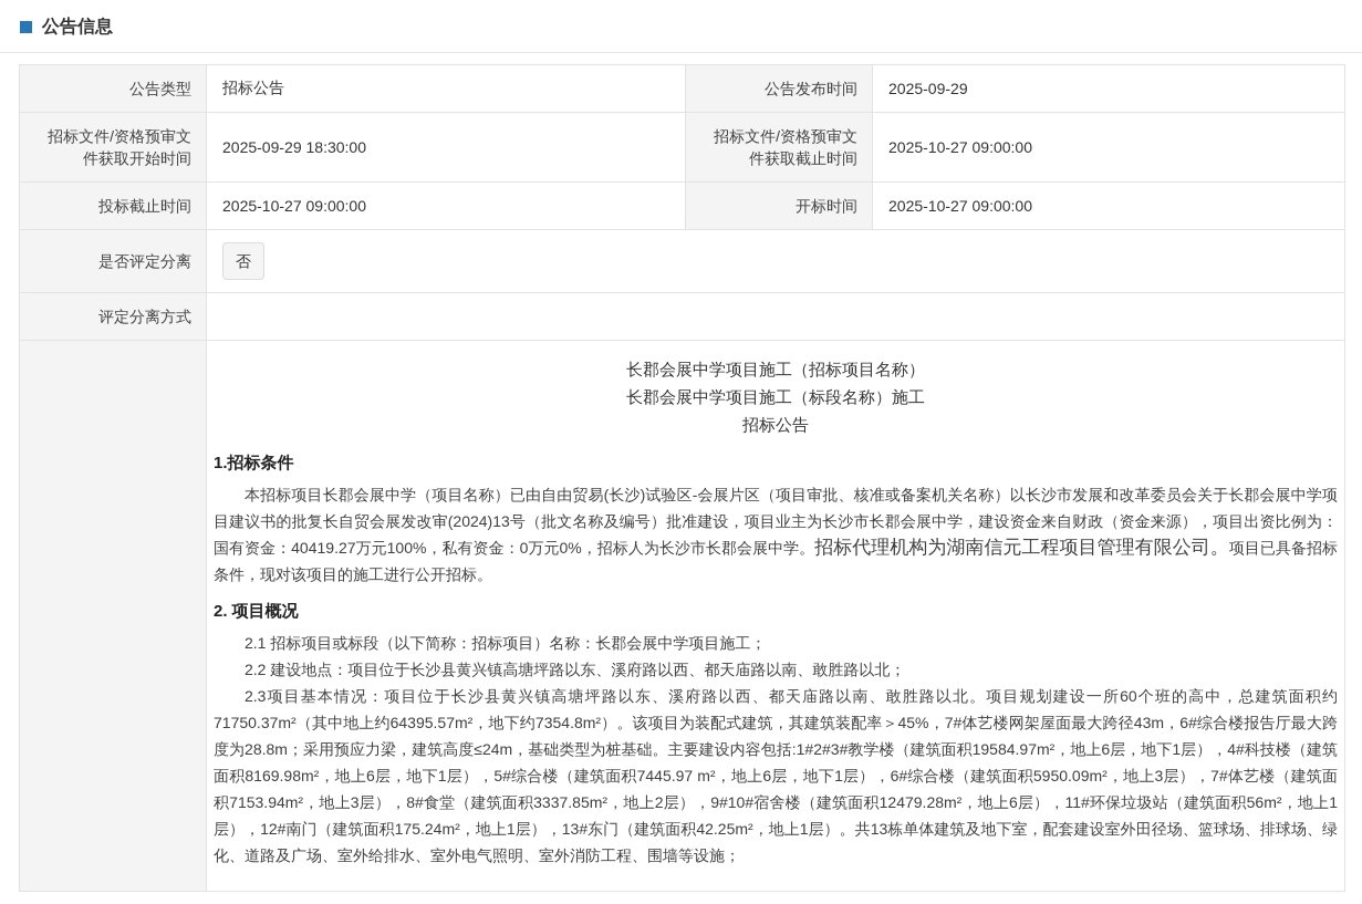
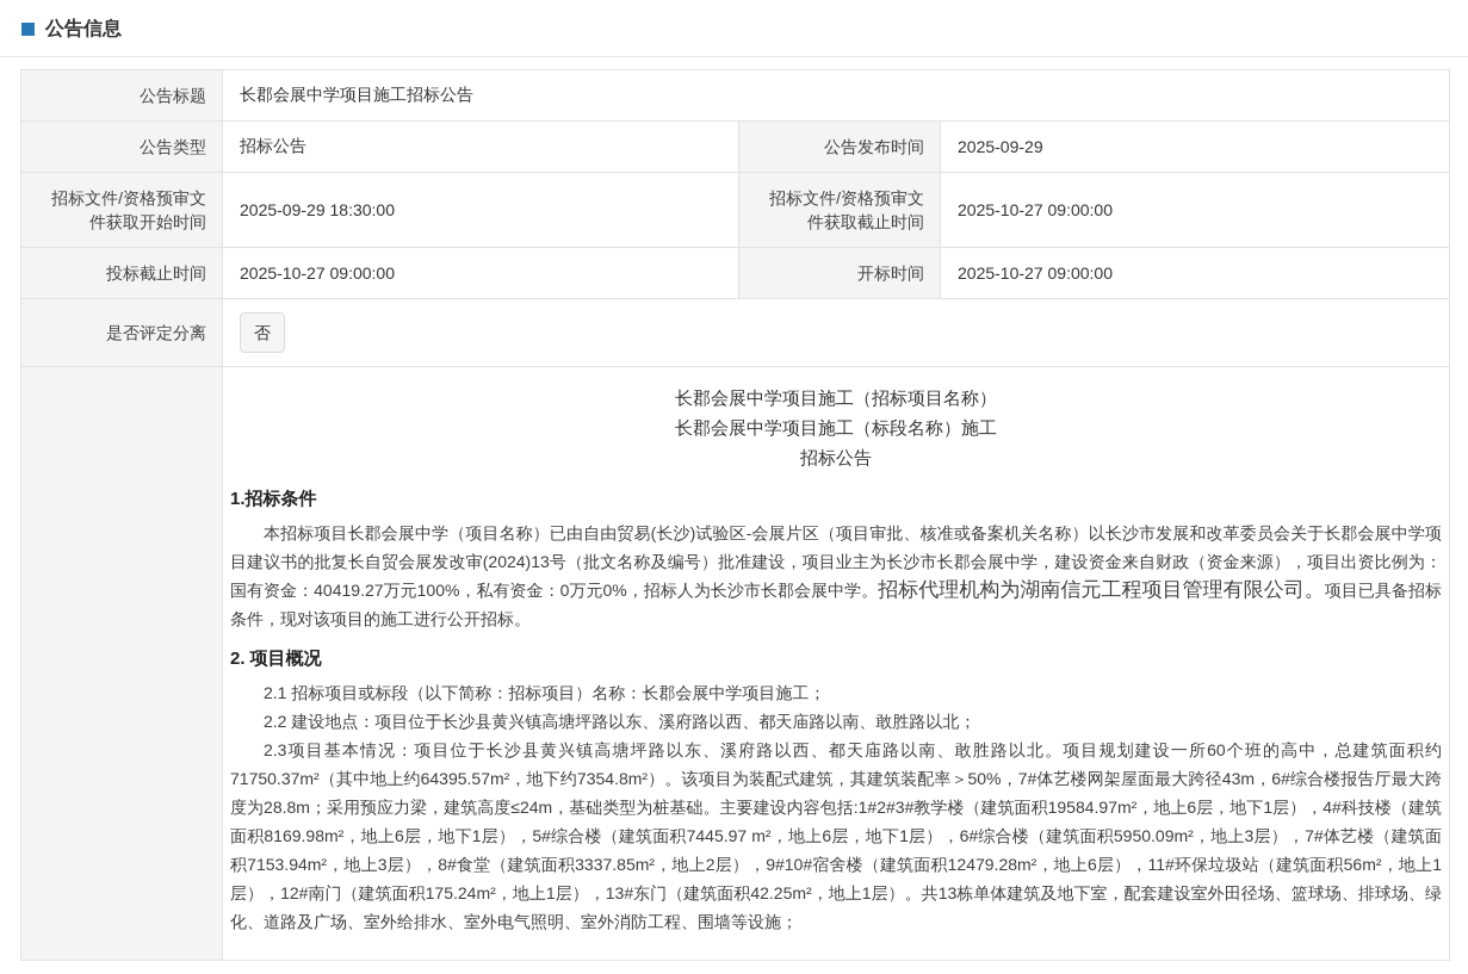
  公告信息
+ 公告标题	长郡会展中学项目施工招标公告
  公告类型	招标公告	公告发布时间	2025-09-29
  招标文件/资格预审文件获取开始时间	2025-09-29 18:30:00	招标文件/资格预审文件获取截止时间	2025-10-27 09:00:00
  投标截止时间	2025-10-27 09:00:00	开标时间	2025-10-27 09:00:00
  是否评定分离	否
- 评定分离方式
- 	长郡会展中学项目施工（招标项目名称） 长郡会展中学项目施工（标段名称）施工 招标公告 1.招标条件 本招标项目长郡会展中学（项目名称）已由自由贸易(长沙)试验区-会展片区（项目审批、核准或备案机关名称）以长沙市发展和改革委员会关于长郡会展中学项目建议书的批复长自贸会展发改审(2024)13号（批文名称及编号）批准建设，项目业主为长沙市长郡会展中学，建设资金来自财政（资金来源），项目出资比例为：国有资金：40419.27万元100%，私有资金：0万元0%，招标人为长沙市长郡会展中学。招标代理机构为湖南信元工程项目管理有限公司。项目已具备招标条件，现对该项目的施工进行公开招标。 2. 项目概况 2.1 招标项目或标段（以下简称：招标项目）名称：长郡会展中学项目施工； 2.2 建设地点：项目位于长沙县黄兴镇高塘坪路以东、溪府路以西、都天庙路以南、敢胜路以北； 2.3项目基本情况：项目位于长沙县黄兴镇高塘坪路以东、溪府路以西、都天庙路以南、敢胜路以北。项目规划建设一所60个班的高中，总建筑面积约71750.37m²（其中地上约64395.57m²，地下约7354.8m²）。该项目为装配式建筑，其建筑装配率＞45%，7#体艺楼网架屋面最大跨径43m，6#综合楼报告厅最大跨度为28.8m；采用预应力梁，建筑高度≤24m，基础类型为桩基础。主要建设内容包括:1#2#3#教学楼（建筑面积19584.97m²，地上6层，地下1层），4#科技楼（建筑面积8169.98m²，地上6层，地下1层），5#综合楼（建筑面积7445.97 m²，地上6层，地下1层），6#综合楼（建筑面积5950.09m²，地上3层），7#体艺楼（建筑面积7153.94m²，地上3层），8#食堂（建筑面积3337.85m²，地上2层），9#10#宿舍楼（建筑面积12479.28m²，地上6层），11#环保垃圾站（建筑面积56m²，地上1层），12#南门（建筑面积175.24m²，地上1层），13#东门（建筑面积42.25m²，地上1层）。共13栋单体建筑及地下室，配套建设室外田径场、篮球场、排球场、绿化、道路及广场、室外给排水、室外电气照明、室外消防工程、围墙等设施；
+ 	长郡会展中学项目施工（招标项目名称） 长郡会展中学项目施工（标段名称）施工 招标公告 1.招标条件 本招标项目长郡会展中学（项目名称）已由自由贸易(长沙)试验区-会展片区（项目审批、核准或备案机关名称）以长沙市发展和改革委员会关于长郡会展中学项目建议书的批复长自贸会展发改审(2024)13号（批文名称及编号）批准建设，项目业主为长沙市长郡会展中学，建设资金来自财政（资金来源），项目出资比例为：国有资金：40419.27万元100%，私有资金：0万元0%，招标人为长沙市长郡会展中学。招标代理机构为湖南信元工程项目管理有限公司。项目已具备招标条件，现对该项目的施工进行公开招标。 2. 项目概况 2.1 招标项目或标段（以下简称：招标项目）名称：长郡会展中学项目施工； 2.2 建设地点：项目位于长沙县黄兴镇高塘坪路以东、溪府路以西、都天庙路以南、敢胜路以北； 2.3项目基本情况：项目位于长沙县黄兴镇高塘坪路以东、溪府路以西、都天庙路以南、敢胜路以北。项目规划建设一所60个班的高中，总建筑面积约71750.37m²（其中地上约64395.57m²，地下约7354.8m²）。该项目为装配式建筑，其建筑装配率＞50%，7#体艺楼网架屋面最大跨径43m，6#综合楼报告厅最大跨度为28.8m；采用预应力梁，建筑高度≤24m，基础类型为桩基础。主要建设内容包括:1#2#3#教学楼（建筑面积19584.97m²，地上6层，地下1层），4#科技楼（建筑面积8169.98m²，地上6层，地下1层），5#综合楼（建筑面积7445.97 m²，地上6层，地下1层），6#综合楼（建筑面积5950.09m²，地上3层），7#体艺楼（建筑面积7153.94m²，地上3层），8#食堂（建筑面积3337.85m²，地上2层），9#10#宿舍楼（建筑面积12479.28m²，地上6层），11#环保垃圾站（建筑面积56m²，地上1层），12#南门（建筑面积175.24m²，地上1层），13#东门（建筑面积42.25m²，地上1层）。共13栋单体建筑及地下室，配套建设室外田径场、篮球场、排球场、绿化、道路及广场、室外给排水、室外电气照明、室外消防工程、围墙等设施；
